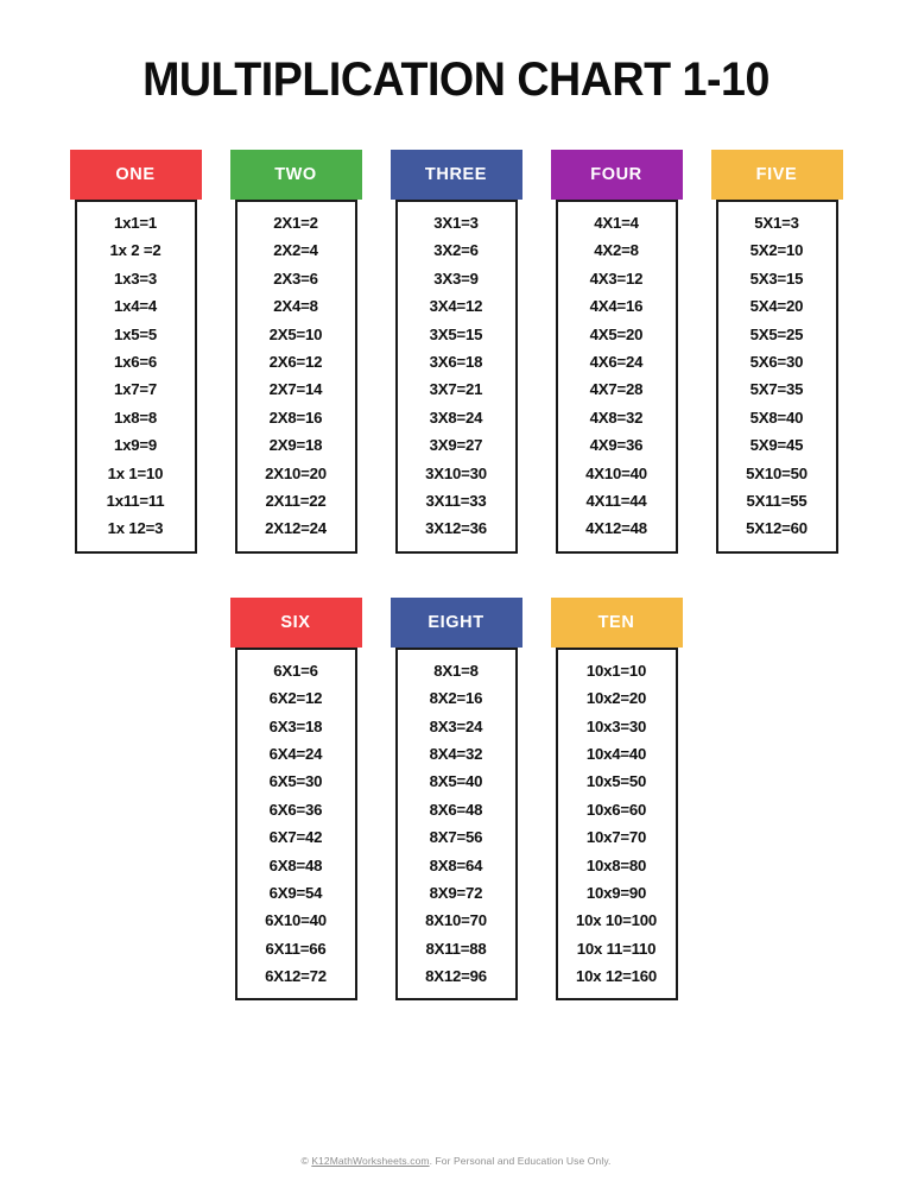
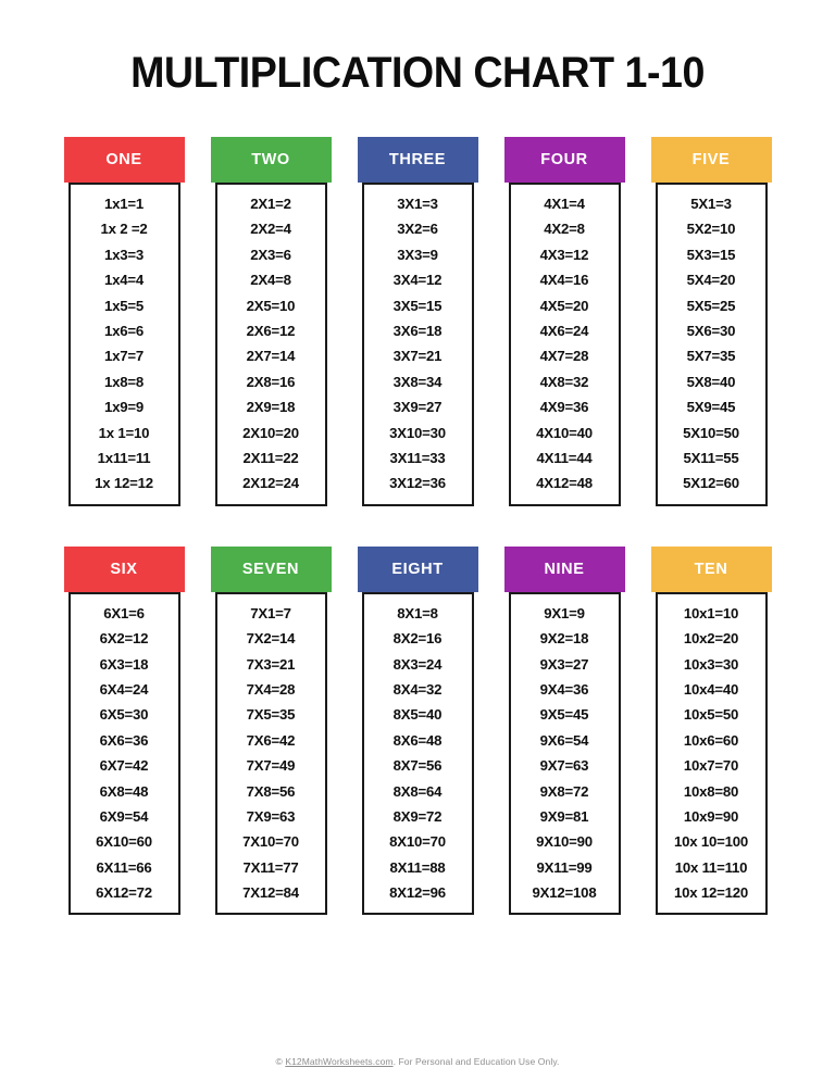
  MULTIPLICATION CHART 1-10
  ONE
  1x1=1
  1x 2 =2
  1x3=3
  1x4=4
  1x5=5
  1x6=6
  1x7=7
  1x8=8
  1x9=9
  1x 1=10
  1x11=11
- 1x 12=3
+ 1x 12=12
  TWO
  2X1=2
  2X2=4
  2X3=6
  2X4=8
  2X5=10
  2X6=12
  2X7=14
  2X8=16
  2X9=18
  2X10=20
  2X11=22
  2X12=24
  THREE
  3X1=3
  3X2=6
  3X3=9
  3X4=12
  3X5=15
  3X6=18
  3X7=21
- 3X8=24
+ 3X8=34
  3X9=27
  3X10=30
  3X11=33
  3X12=36
  FOUR
  4X1=4
  4X2=8
  4X3=12
  4X4=16
  4X5=20
  4X6=24
  4X7=28
  4X8=32
  4X9=36
  4X10=40
  4X11=44
  4X12=48
  FIVE
  5X1=3
  5X2=10
  5X3=15
  5X4=20
  5X5=25
  5X6=30
  5X7=35
  5X8=40
  5X9=45
  5X10=50
  5X11=55
  5X12=60
  SIX
  6X1=6
  6X2=12
  6X3=18
  6X4=24
  6X5=30
  6X6=36
  6X7=42
  6X8=48
  6X9=54
- 6X10=40
+ 6X10=60
  6X11=66
  6X12=72
+ SEVEN
+ 7X1=7
+ 7X2=14
+ 7X3=21
+ 7X4=28
+ 7X5=35
+ 7X6=42
+ 7X7=49
+ 7X8=56
+ 7X9=63
+ 7X10=70
+ 7X11=77
+ 7X12=84
  EIGHT
  8X1=8
  8X2=16
  8X3=24
  8X4=32
  8X5=40
  8X6=48
  8X7=56
  8X8=64
  8X9=72
  8X10=70
  8X11=88
  8X12=96
+ NINE
+ 9X1=9
+ 9X2=18
+ 9X3=27
+ 9X4=36
+ 9X5=45
+ 9X6=54
+ 9X7=63
+ 9X8=72
+ 9X9=81
+ 9X10=90
+ 9X11=99
+ 9X12=108
  TEN
  10x1=10
  10x2=20
  10x3=30
  10x4=40
  10x5=50
  10x6=60
  10x7=70
  10x8=80
  10x9=90
  10x 10=100
  10x 11=110
- 10x 12=160
+ 10x 12=120
  © K12MathWorksheets.com. For Personal and Education Use Only.
